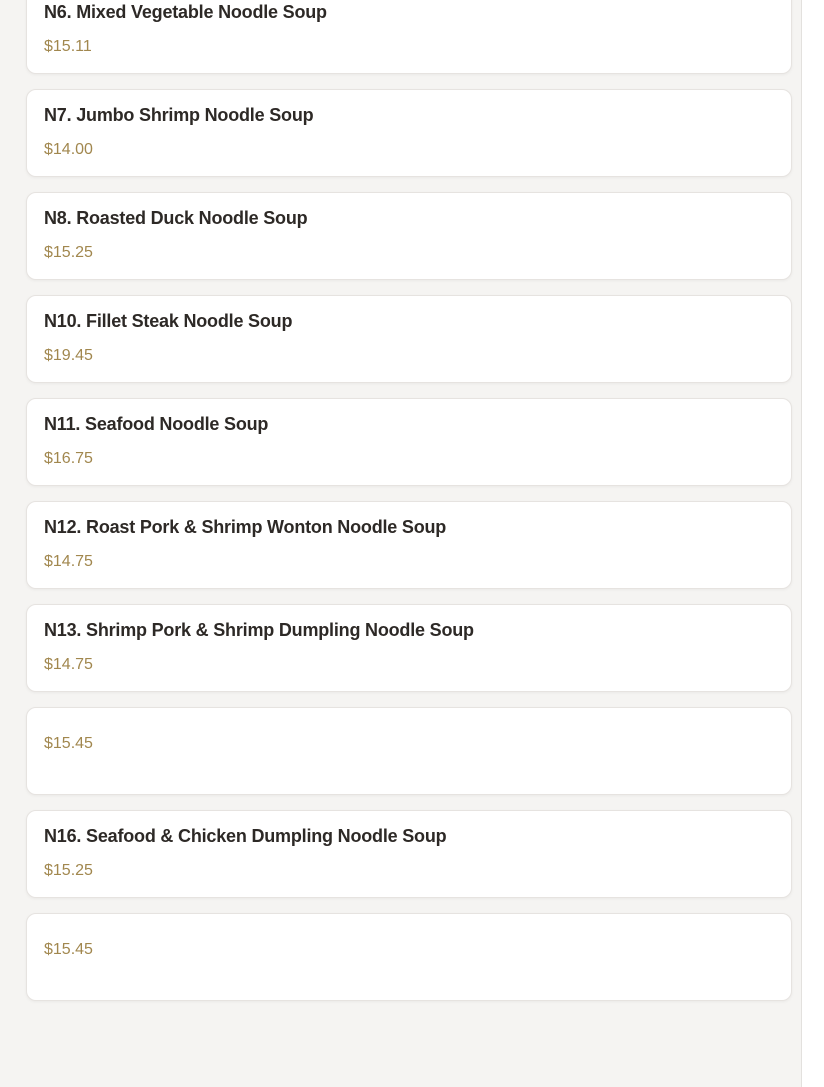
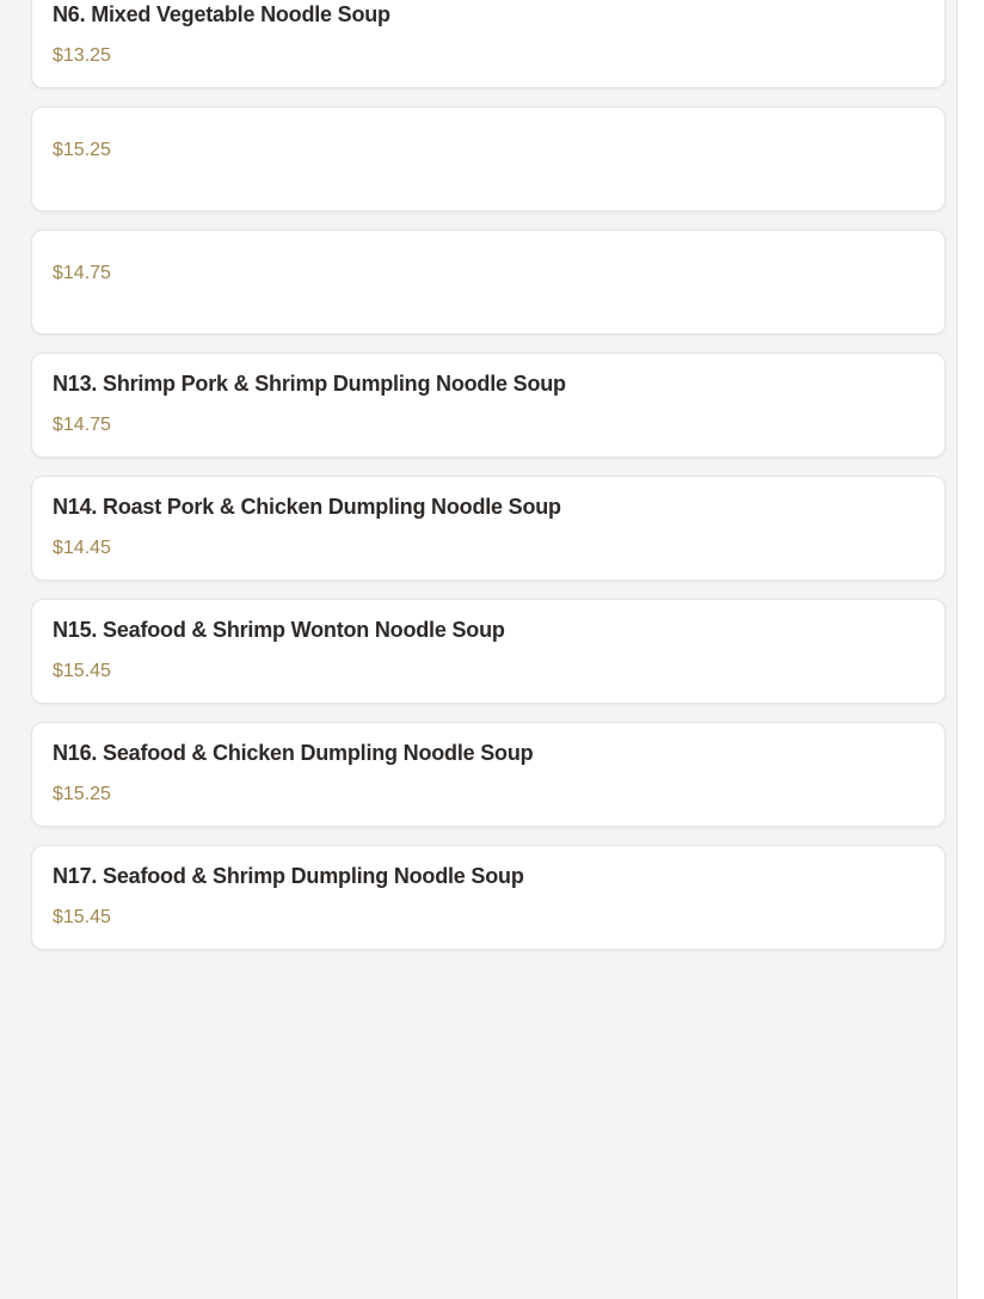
  N6. Mixed Vegetable Noodle Soup
- $15.11
+ $13.25
- N7. Jumbo Shrimp Noodle Soup
- $14.00
- N8. Roasted Duck Noodle Soup
  $15.25
- N10. Fillet Steak Noodle Soup
- $19.45
- N11. Seafood Noodle Soup
- $16.75
- N12. Roast Pork & Shrimp Wonton Noodle Soup
  $14.75
  N13. Shrimp Pork & Shrimp Dumpling Noodle Soup
  $14.75
+ N14. Roast Pork & Chicken Dumpling Noodle Soup
+ $14.45
+ N15. Seafood & Shrimp Wonton Noodle Soup
  $15.45
  N16. Seafood & Chicken Dumpling Noodle Soup
  $15.25
+ N17. Seafood & Shrimp Dumpling Noodle Soup
  $15.45
